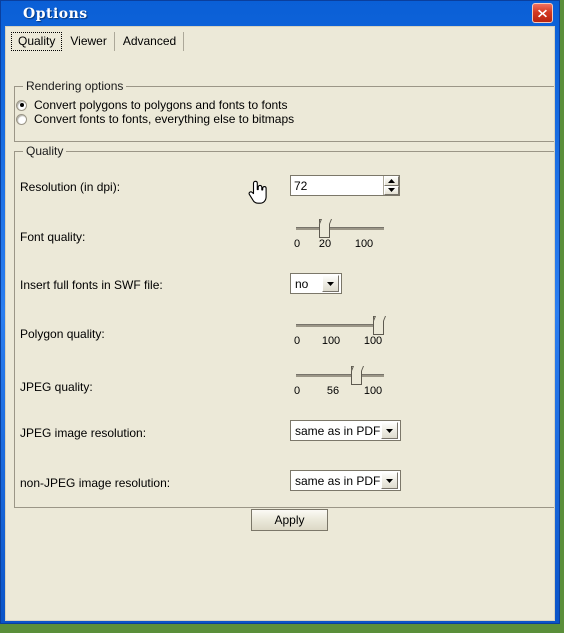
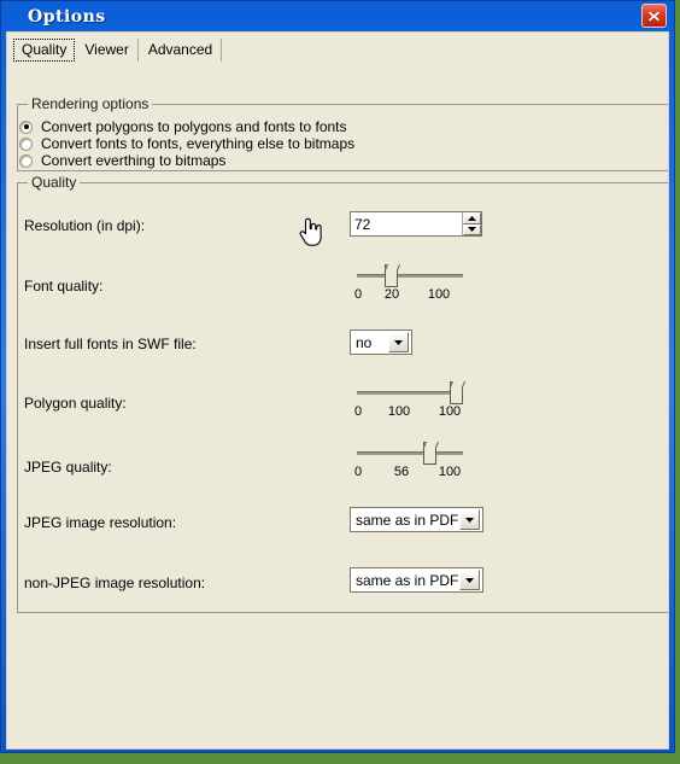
  Options
  Quality
  Viewer
  Advanced
  Rendering options
  Convert polygons to polygons and fonts to fonts
  Convert fonts to fonts, everything else to bitmaps
+ Convert everthing to bitmaps
  Quality
  Resolution (in dpi):
  72
  Font quality:
  0
  20
  100
  Insert full fonts in SWF file:
  no
  Polygon quality:
  0
  100
  100
  JPEG quality:
  0
  56
  100
  JPEG image resolution:
  same as in PDF
  non-JPEG image resolution:
  same as in PDF
- Apply
